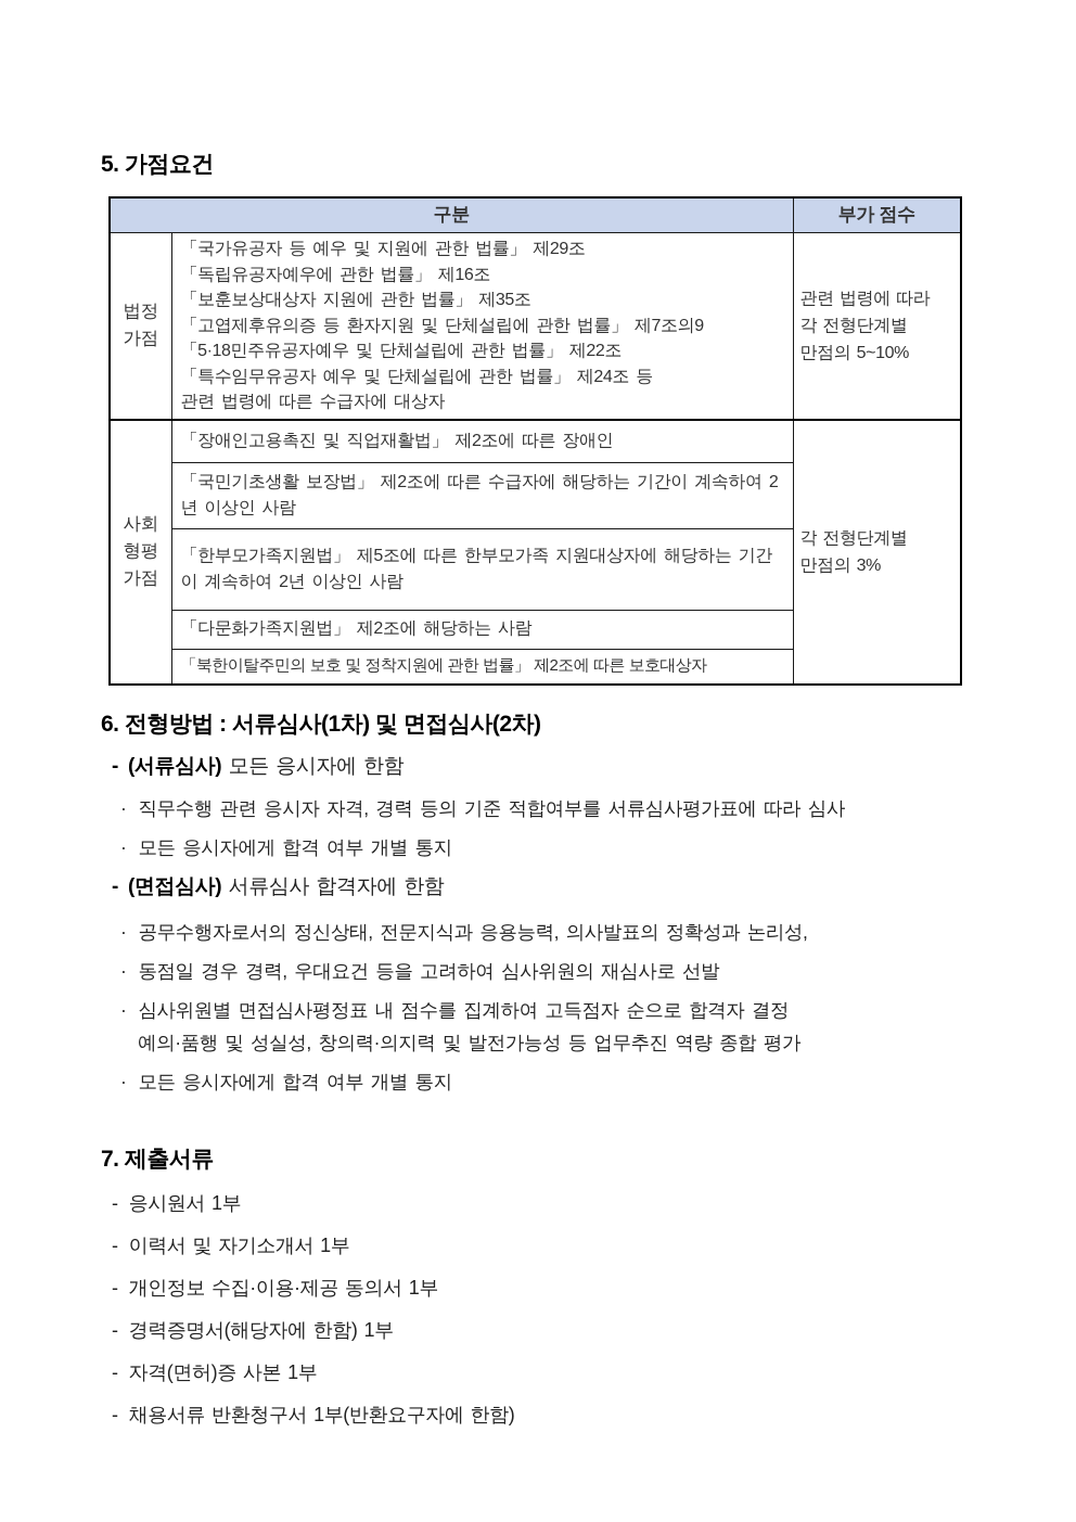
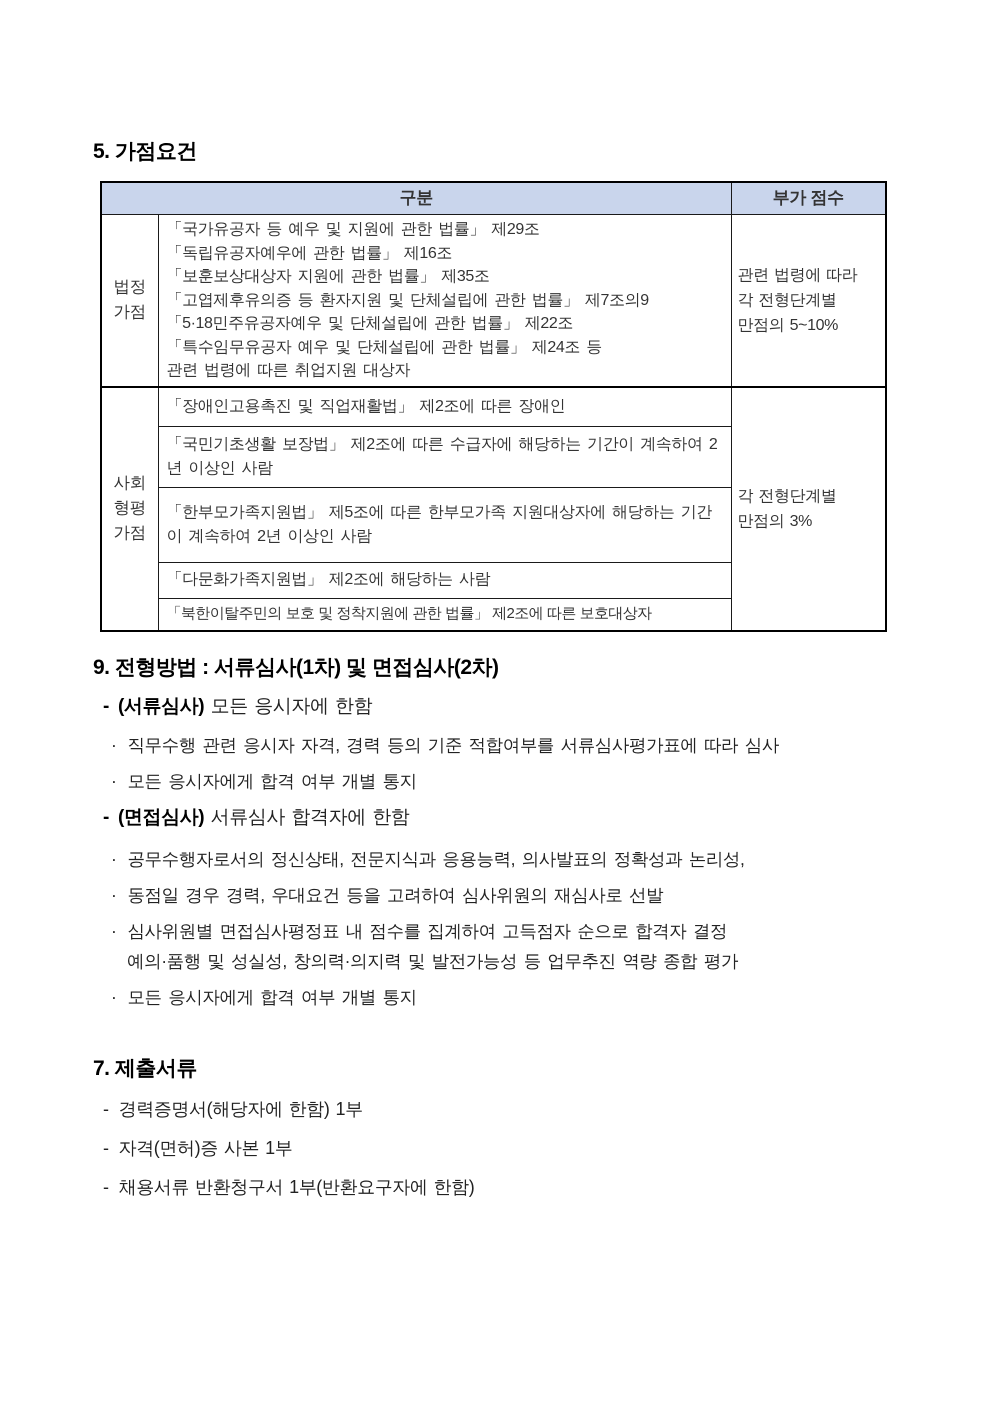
  5. 가점요건
  구분	부가 점수
- 법정 가점	「국가유공자 등 예우 및 지원에 관한 법률」 제29조 「독립유공자예우에 관한 법률」 제16조 「보훈보상대상자 지원에 관한 법률」 제35조 「고엽제후유의증 등 환자지원 및 단체설립에 관한 법률」 제7조의9 「5·18민주유공자예우 및 단체설립에 관한 법률」 제22조 「특수임무유공자 예우 및 단체설립에 관한 법률」 제24조 등 관련 법령에 따른 수급자에 대상자	관련 법령에 따라 각 전형단계별 만점의 5~10%
+ 법정 가점	「국가유공자 등 예우 및 지원에 관한 법률」 제29조 「독립유공자예우에 관한 법률」 제16조 「보훈보상대상자 지원에 관한 법률」 제35조 「고엽제후유의증 등 환자지원 및 단체설립에 관한 법률」 제7조의9 「5·18민주유공자예우 및 단체설립에 관한 법률」 제22조 「특수임무유공자 예우 및 단체설립에 관한 법률」 제24조 등 관련 법령에 따른 취업지원 대상자	관련 법령에 따라 각 전형단계별 만점의 5~10%
  사회 형평 가점	「장애인고용촉진 및 직업재활법」 제2조에 따른 장애인	각 전형단계별 만점의 3%
  「국민기초생활 보장법」 제2조에 따른 수급자에 해당하는 기간이 계속하여 2년 이상인 사람
  「한부모가족지원법」 제5조에 따른 한부모가족 지원대상자에 해당하는 기간이 계속하여 2년 이상인 사람
  「다문화가족지원법」 제2조에 해당하는 사람
  「북한이탈주민의 보호 및 정착지원에 관한 법률」 제2조에 따른 보호대상자
- 6. 전형방법 : 서류심사(1차) 및 면접심사(2차)
+ 9. 전형방법 : 서류심사(1차) 및 면접심사(2차)
  - (서류심사) 모든 응시자에 한함
  · 직무수행 관련 응시자 자격, 경력 등의 기준 적합여부를 서류심사평가표에 따라 심사
  · 모든 응시자에게 합격 여부 개별 통지
  - (면접심사) 서류심사 합격자에 한함
  · 공무수행자로서의 정신상태, 전문지식과 응용능력, 의사발표의 정확성과 논리성,
  · 동점일 경우 경력, 우대요건 등을 고려하여 심사위원의 재심사로 선발
  · 심사위원별 면접심사평정표 내 점수를 집계하여 고득점자 순으로 합격자 결정
  예의·품행 및 성실성, 창의력·의지력 및 발전가능성 등 업무추진 역량 종합 평가
  · 모든 응시자에게 합격 여부 개별 통지
  7. 제출서류
- - 응시원서 1부
- - 이력서 및 자기소개서 1부
- - 개인정보 수집·이용·제공 동의서 1부
  - 경력증명서(해당자에 한함) 1부
  - 자격(면허)증 사본 1부
  - 채용서류 반환청구서 1부(반환요구자에 한함)
